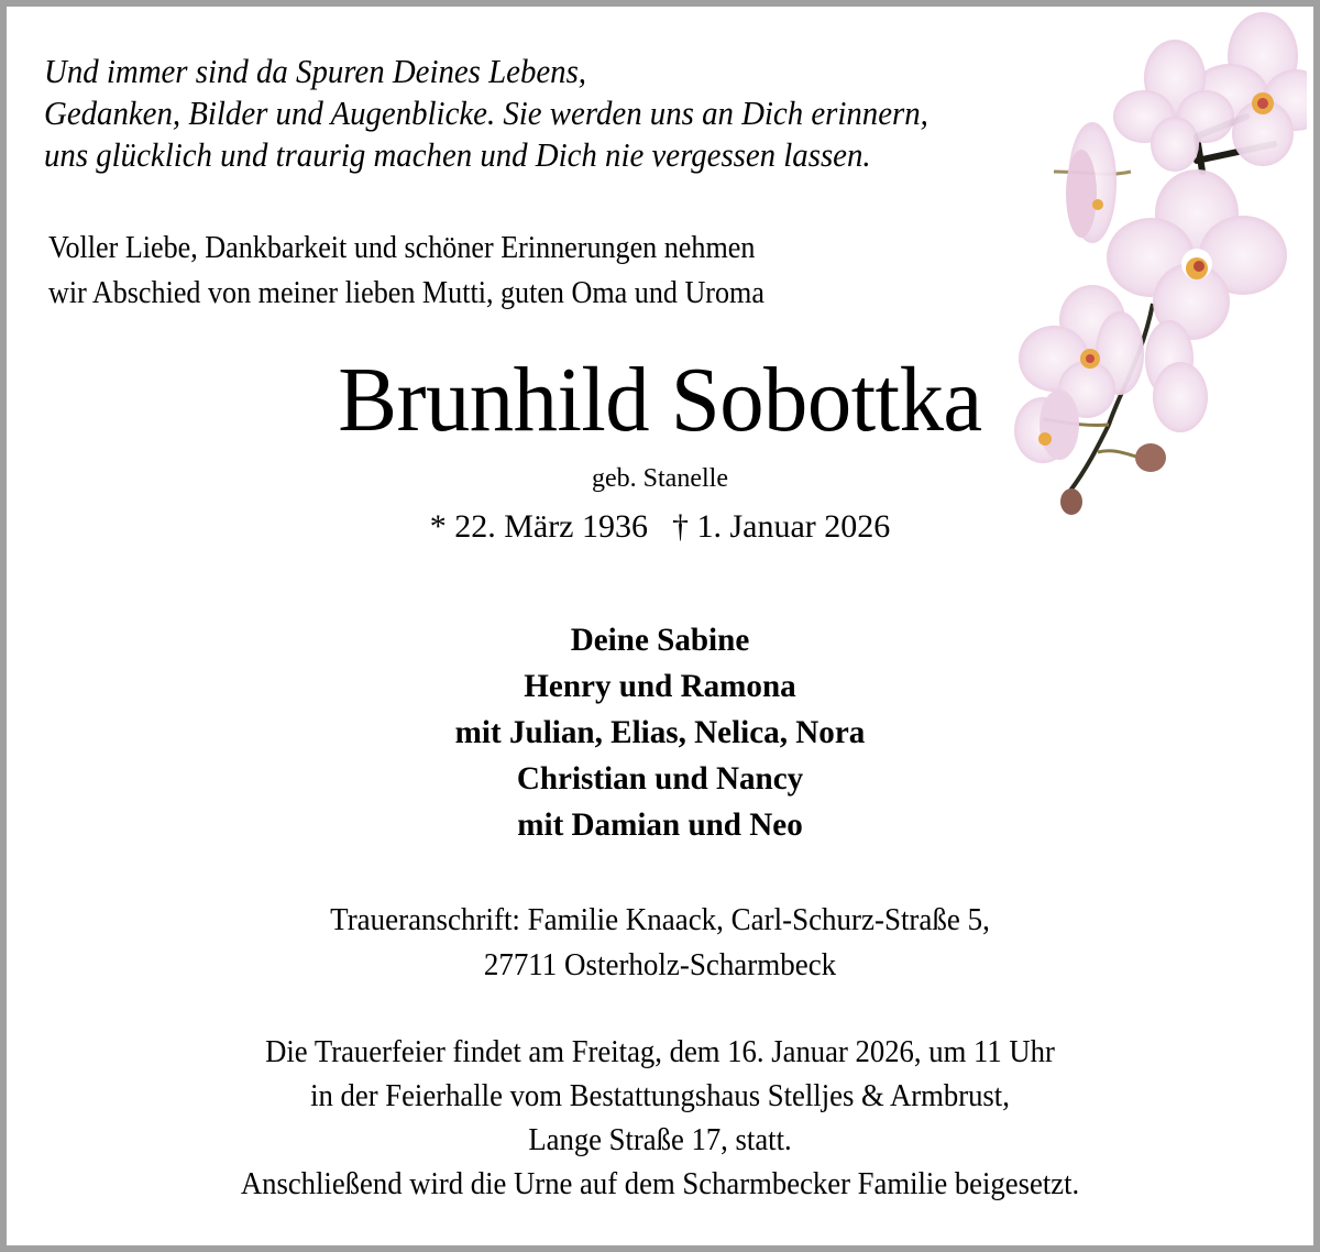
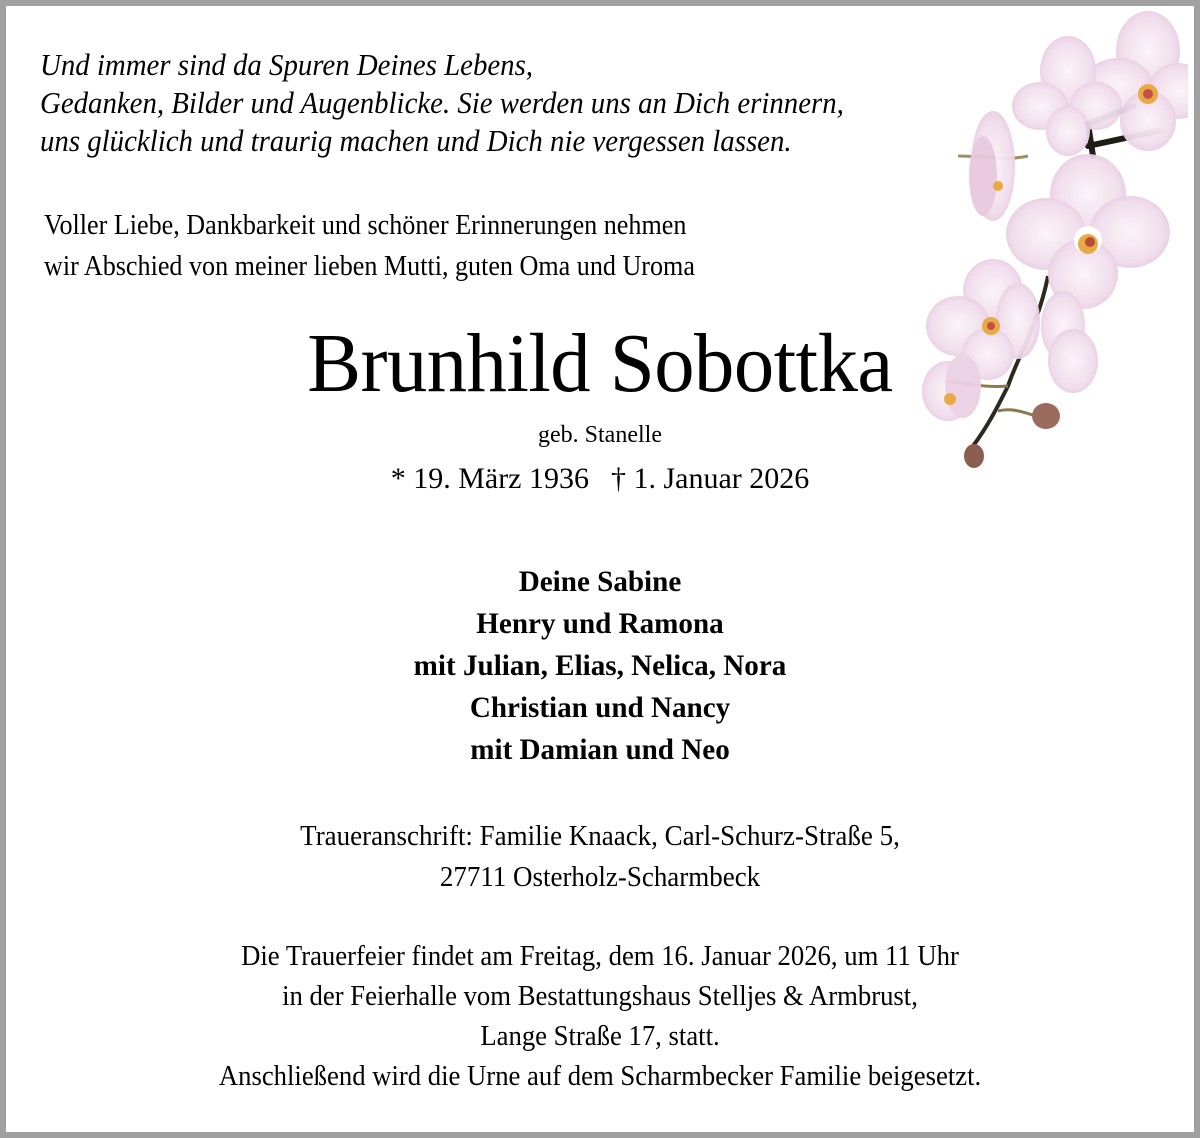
  Und immer sind da Spuren Deines Lebens,
  Gedanken, Bilder und Augenblicke. Sie werden uns an Dich erinnern,
  uns glücklich und traurig machen und Dich nie vergessen lassen.
  Voller Liebe, Dankbarkeit und schöner Erinnerungen nehmen
  wir Abschied von meiner lieben Mutti, guten Oma und Uroma
  Brunhild Sobottka
  geb. Stanelle
- * 22. März 1936 † 1. Januar 2026
+ * 19. März 1936 † 1. Januar 2026
  Deine Sabine
  Henry und Ramona
  mit Julian, Elias, Nelica, Nora
  Christian und Nancy
  mit Damian und Neo
  Traueranschrift: Familie Knaack, Carl-Schurz-Straße 5,
  27711 Osterholz-Scharmbeck
  Die Trauerfeier findet am Freitag, dem 16. Januar 2026, um 11 Uhr
  in der Feierhalle vom Bestattungshaus Stelljes & Armbrust,
  Lange Straße 17, statt.
  Anschließend wird die Urne auf dem Scharmbecker Familie beigesetzt.
